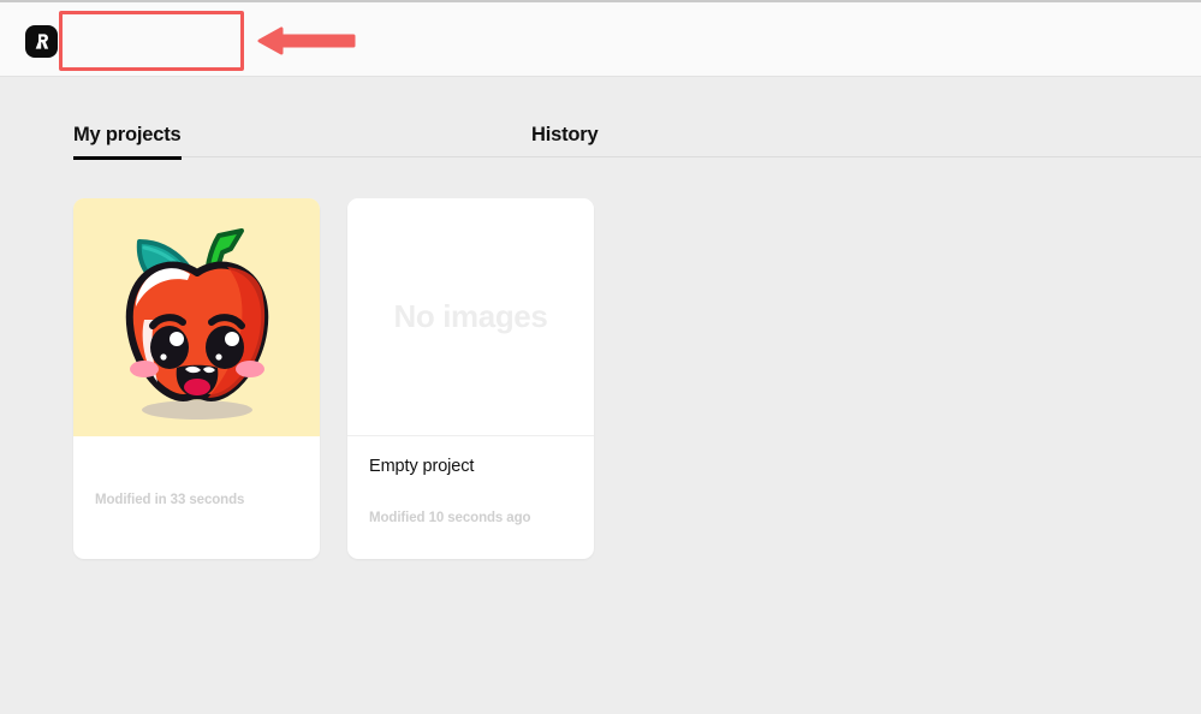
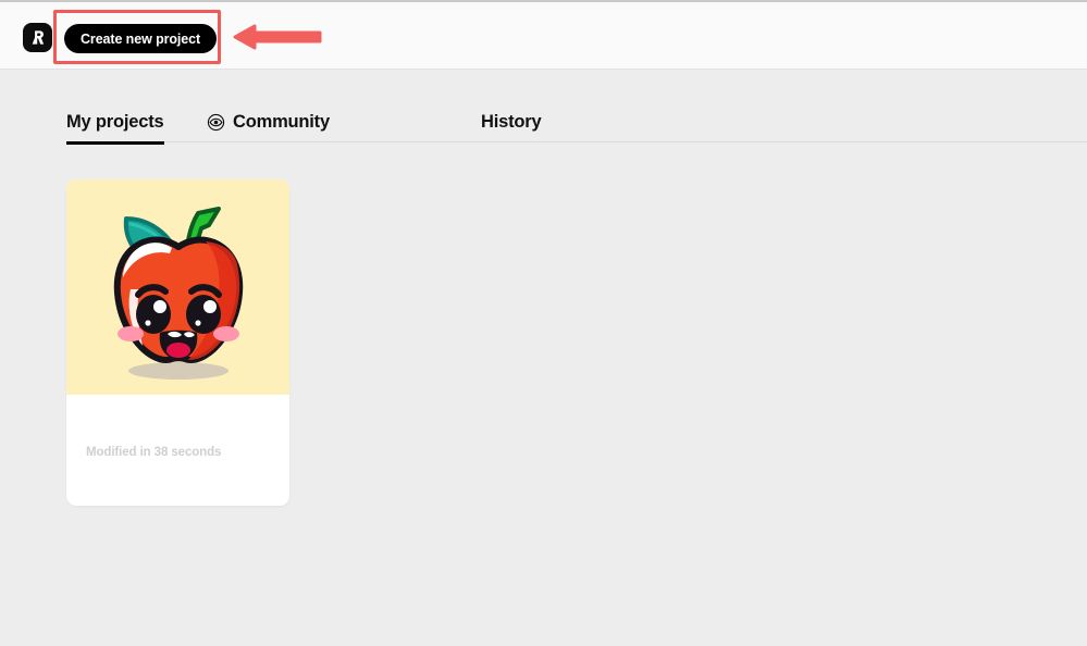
+ Create new project
  My projects
+ Community
  History
- Modified in 33 seconds
+ Modified in 38 seconds
- Empty project
- Modified 10 seconds ago
